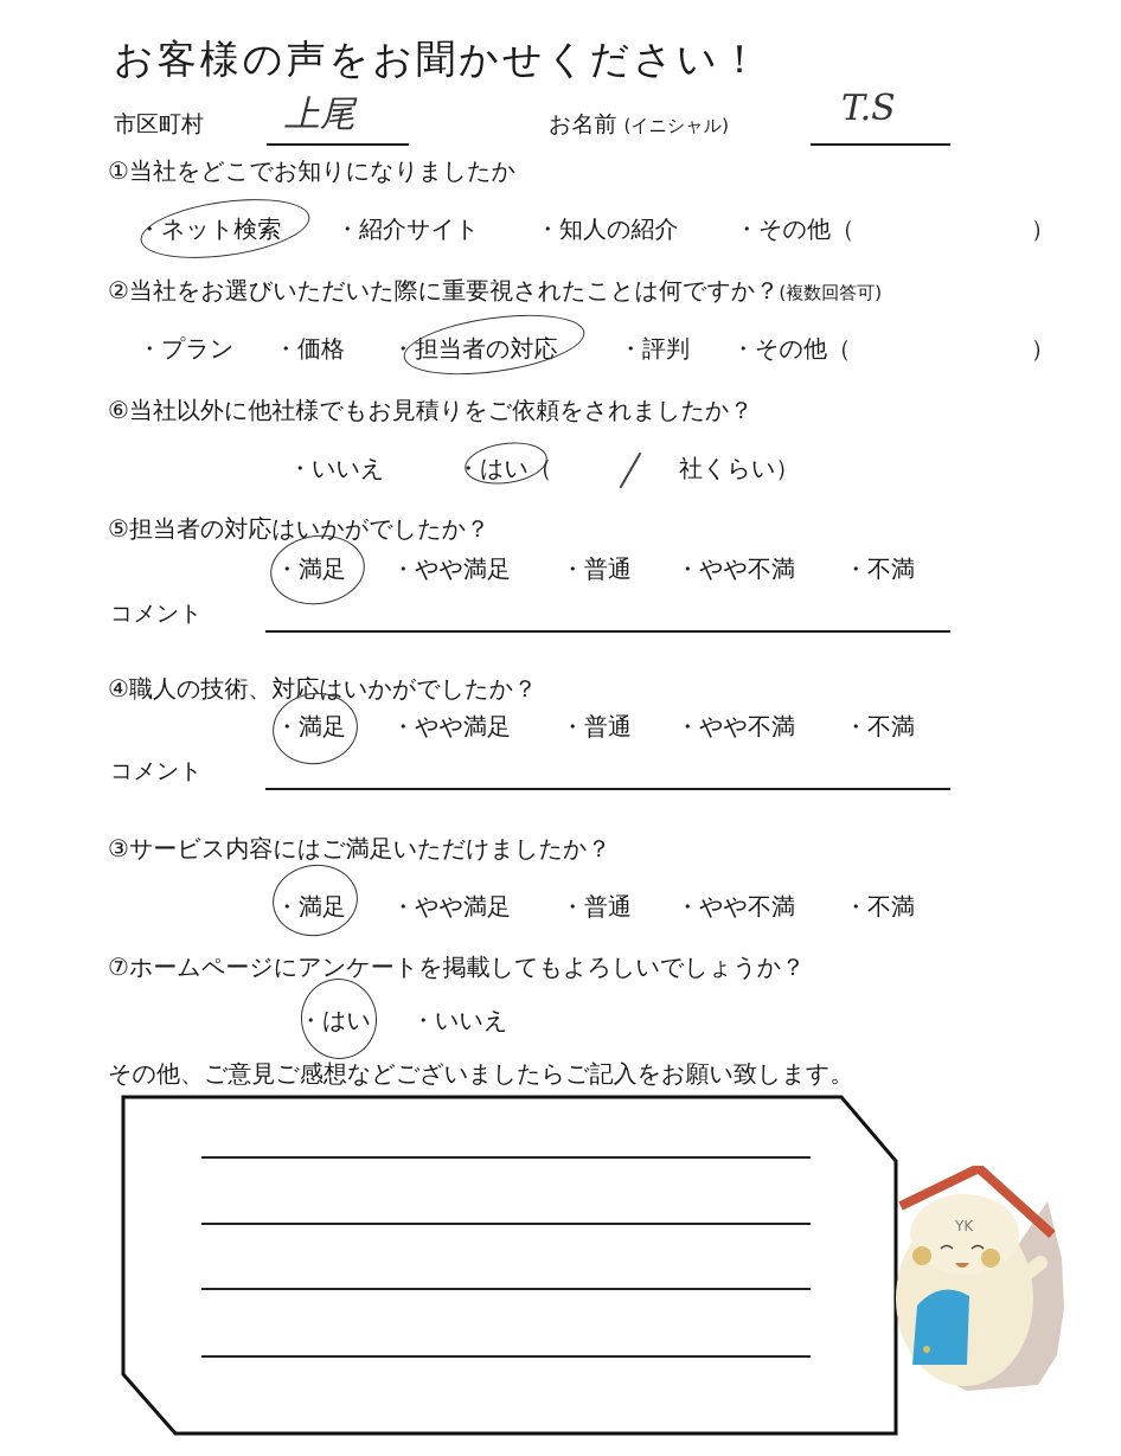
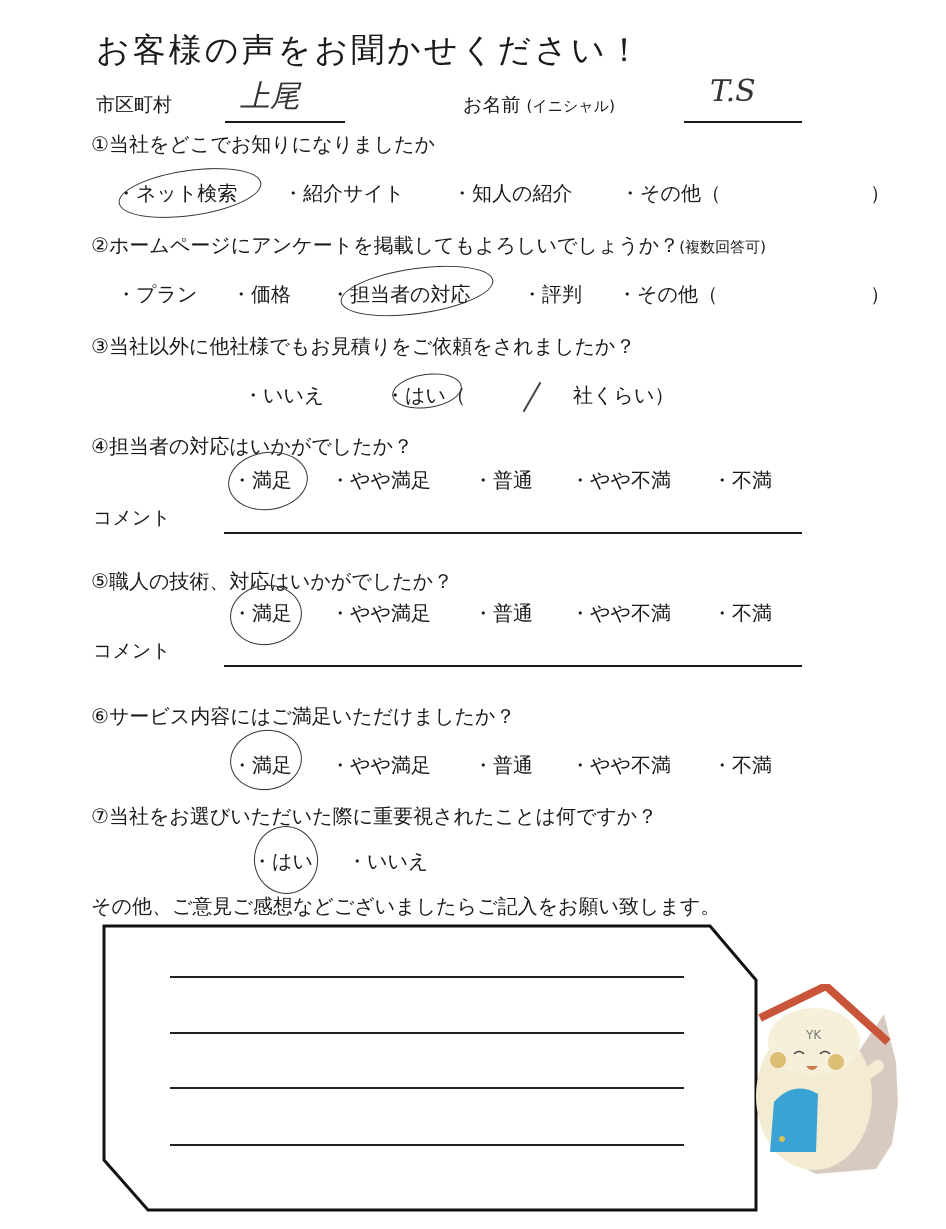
  お客様の声をお聞かせください！
  市区町村
  上尾
  お名前 (イニシャル)
  T.S
  ①当社をどこでお知りになりましたか
  ・ネット検索
  ・紹介サイト
  ・知人の紹介
  ・その他（
  ）
- ②当社をお選びいただいた際に重要視されたことは何ですか？(複数回答可)
+ ②ホームページにアンケートを掲載してもよろしいでしょうか？(複数回答可)
  ・プラン
  ・価格
  ・担当者の対応
  ・評判
  ・その他（
  ）
- ⑥当社以外に他社様でもお見積りをご依頼をされましたか？
+ ③当社以外に他社様でもお見積りをご依頼をされましたか？
  ・いいえ
  ・はい（
  社くらい）
- ⑤担当者の対応はいかがでしたか？
+ ④担当者の対応はいかがでしたか？
  ・満足
  ・やや満足
  ・普通
  ・やや不満
  ・不満
  コメント
- ④職人の技術、対応はいかがでしたか？
+ ⑤職人の技術、対応はいかがでしたか？
  ・満足
  ・やや満足
  ・普通
  ・やや不満
  ・不満
  コメント
- ③サービス内容にはご満足いただけましたか？
+ ⑥サービス内容にはご満足いただけましたか？
  ・満足
  ・やや満足
  ・普通
  ・やや不満
  ・不満
- ⑦ホームページにアンケートを掲載してもよろしいでしょうか？
+ ⑦当社をお選びいただいた際に重要視されたことは何ですか？
  ・はい
  ・いいえ
  その他、ご意見ご感想などございましたらご記入をお願い致します。
  YK
